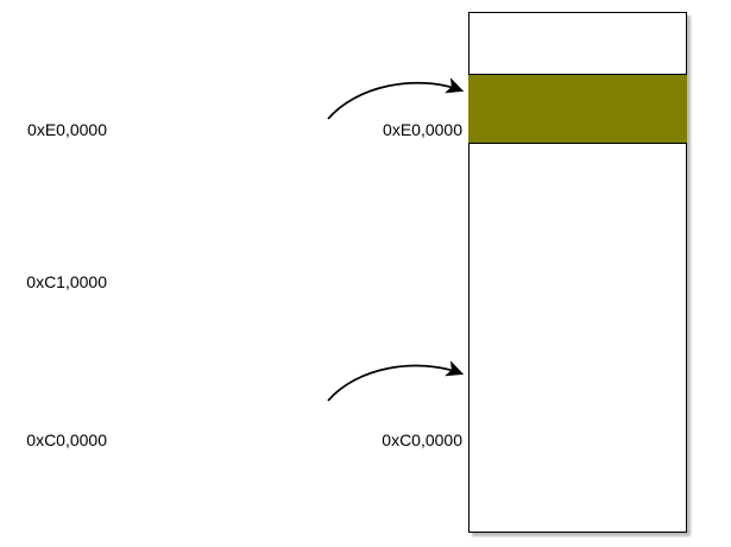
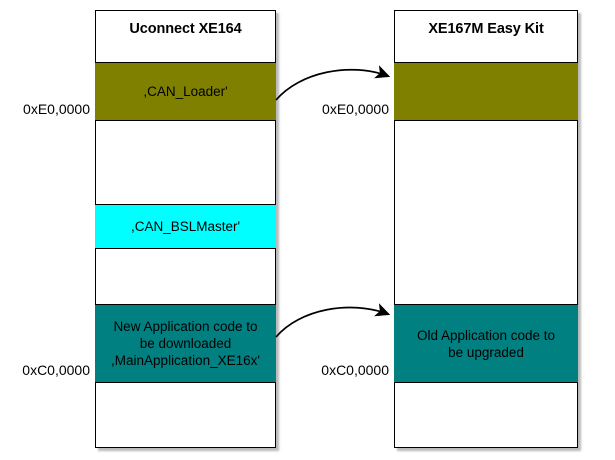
+ Uconnect XE164
+ ,CAN_Loader'
+ ,CAN_BSLMaster'
+ New Application code to
+ be downloaded
+ ,MainApplication_XE16x'
+ XE167M Easy Kit
+ Old Application code to
+ be upgraded
  0xE0,0000
- 0xC1,0000
  0xC0,0000
  0xE0,0000
  0xC0,0000
